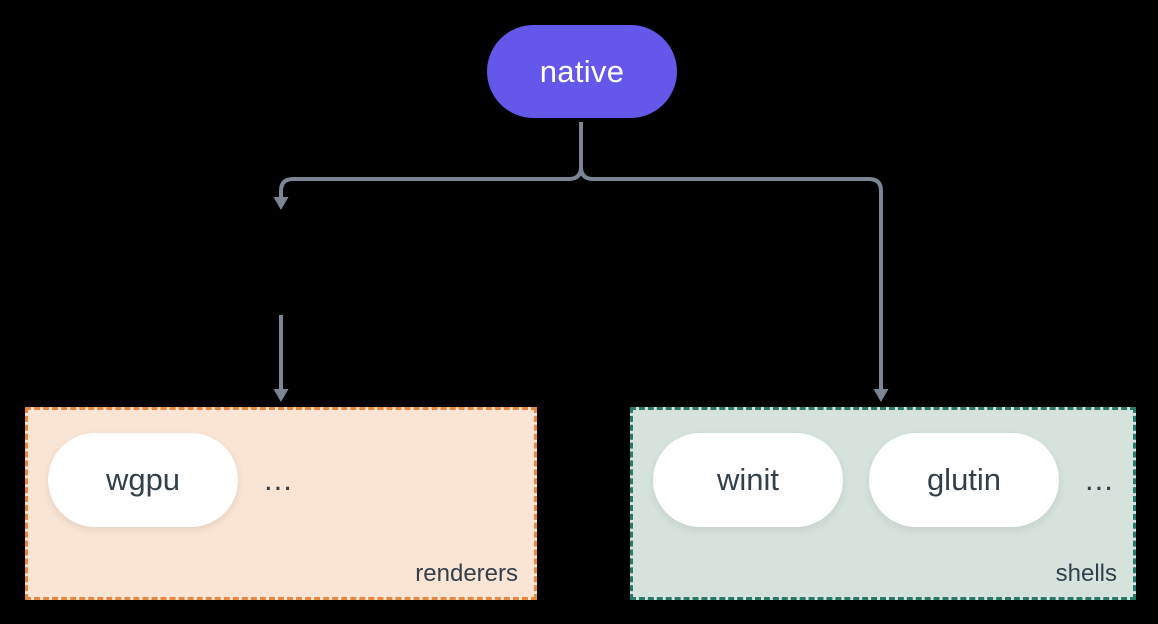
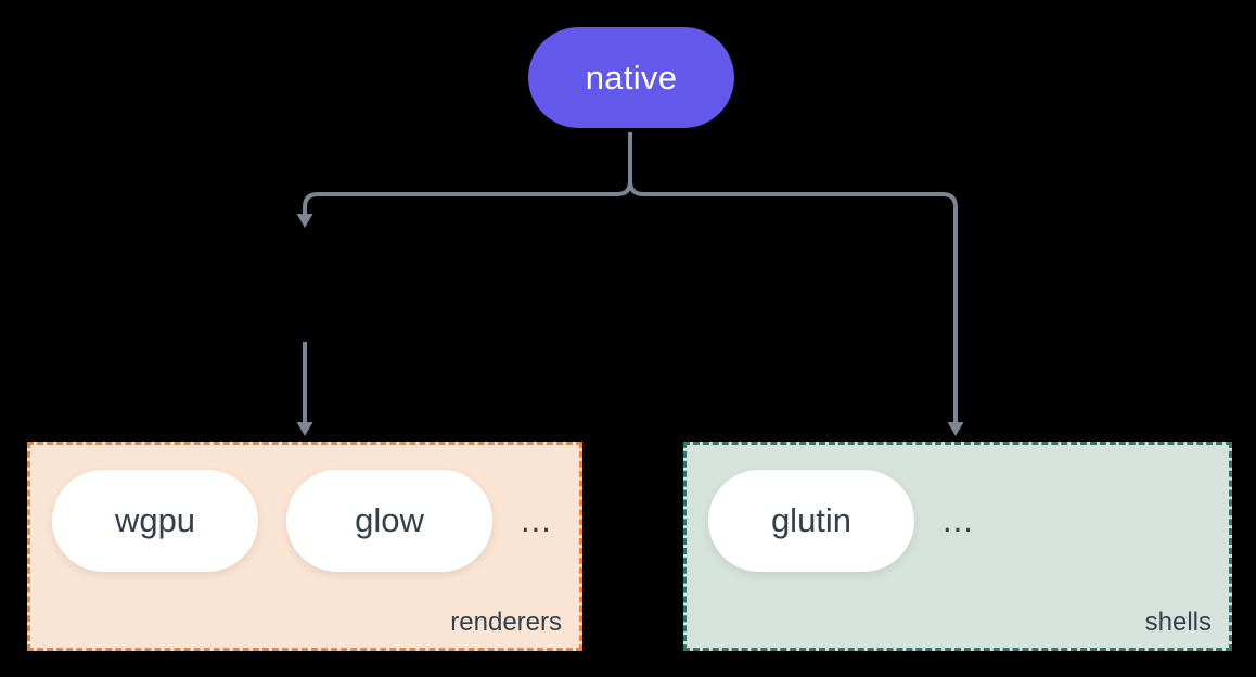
  native
  wgpu
+ glow
  ...
  renderers
- winit
  glutin
  ...
  shells
